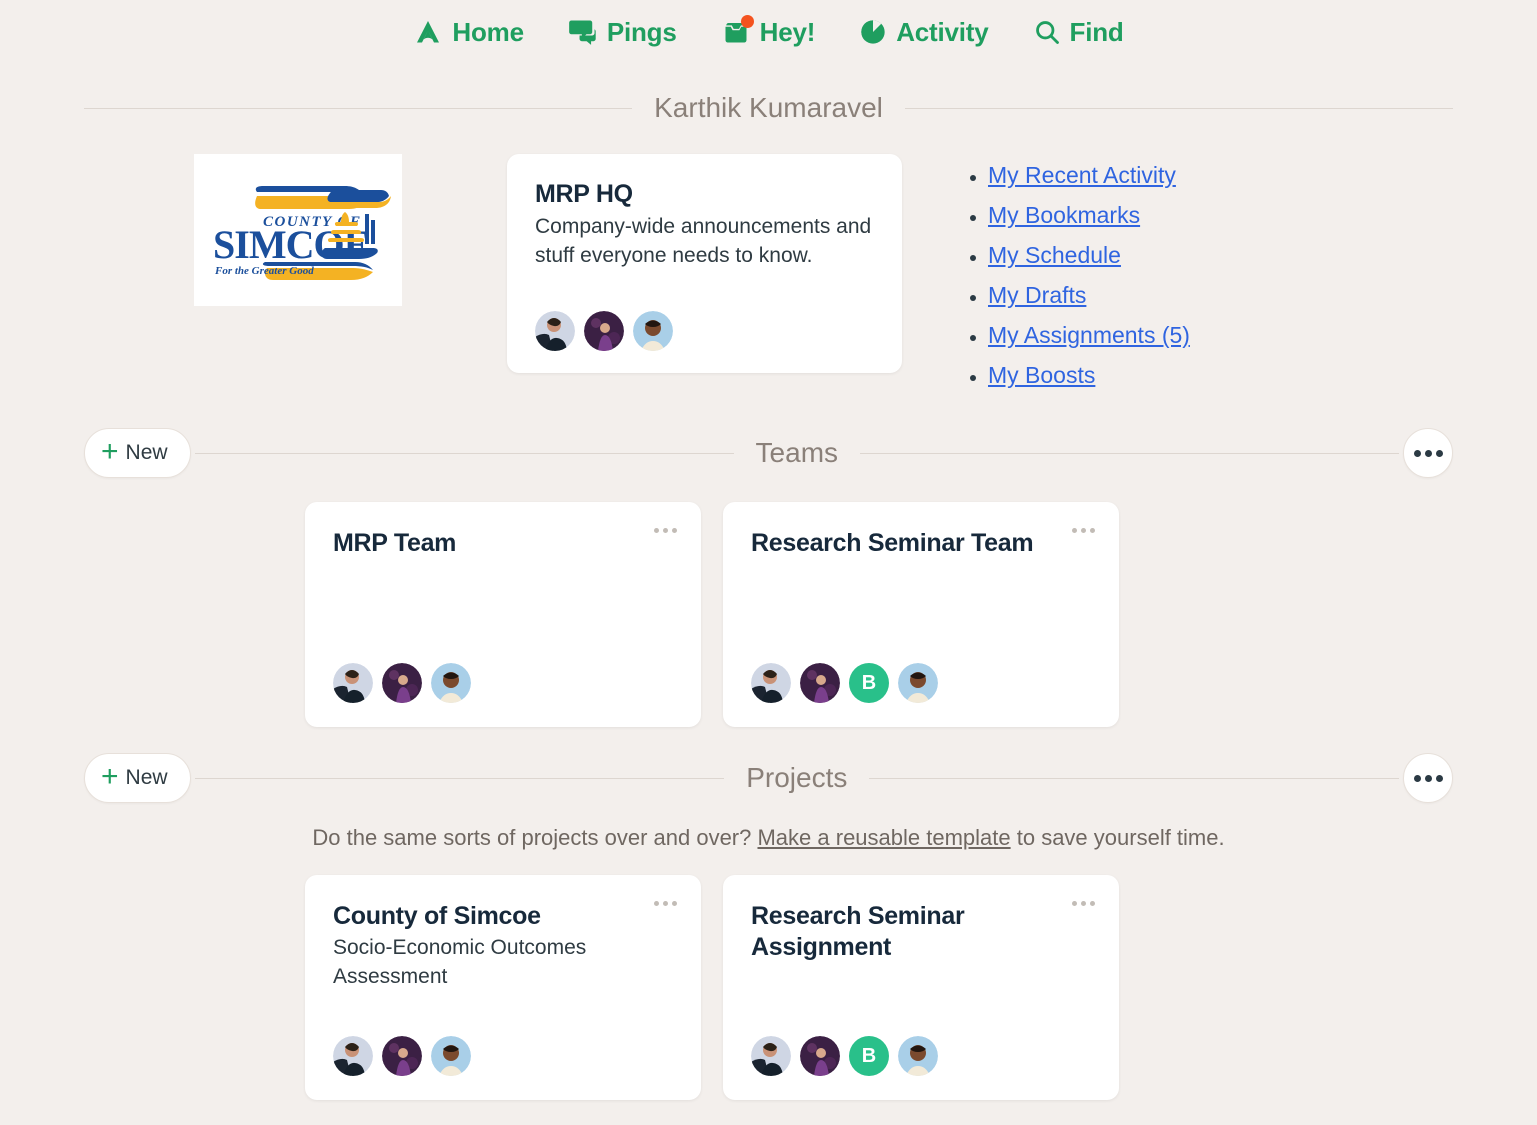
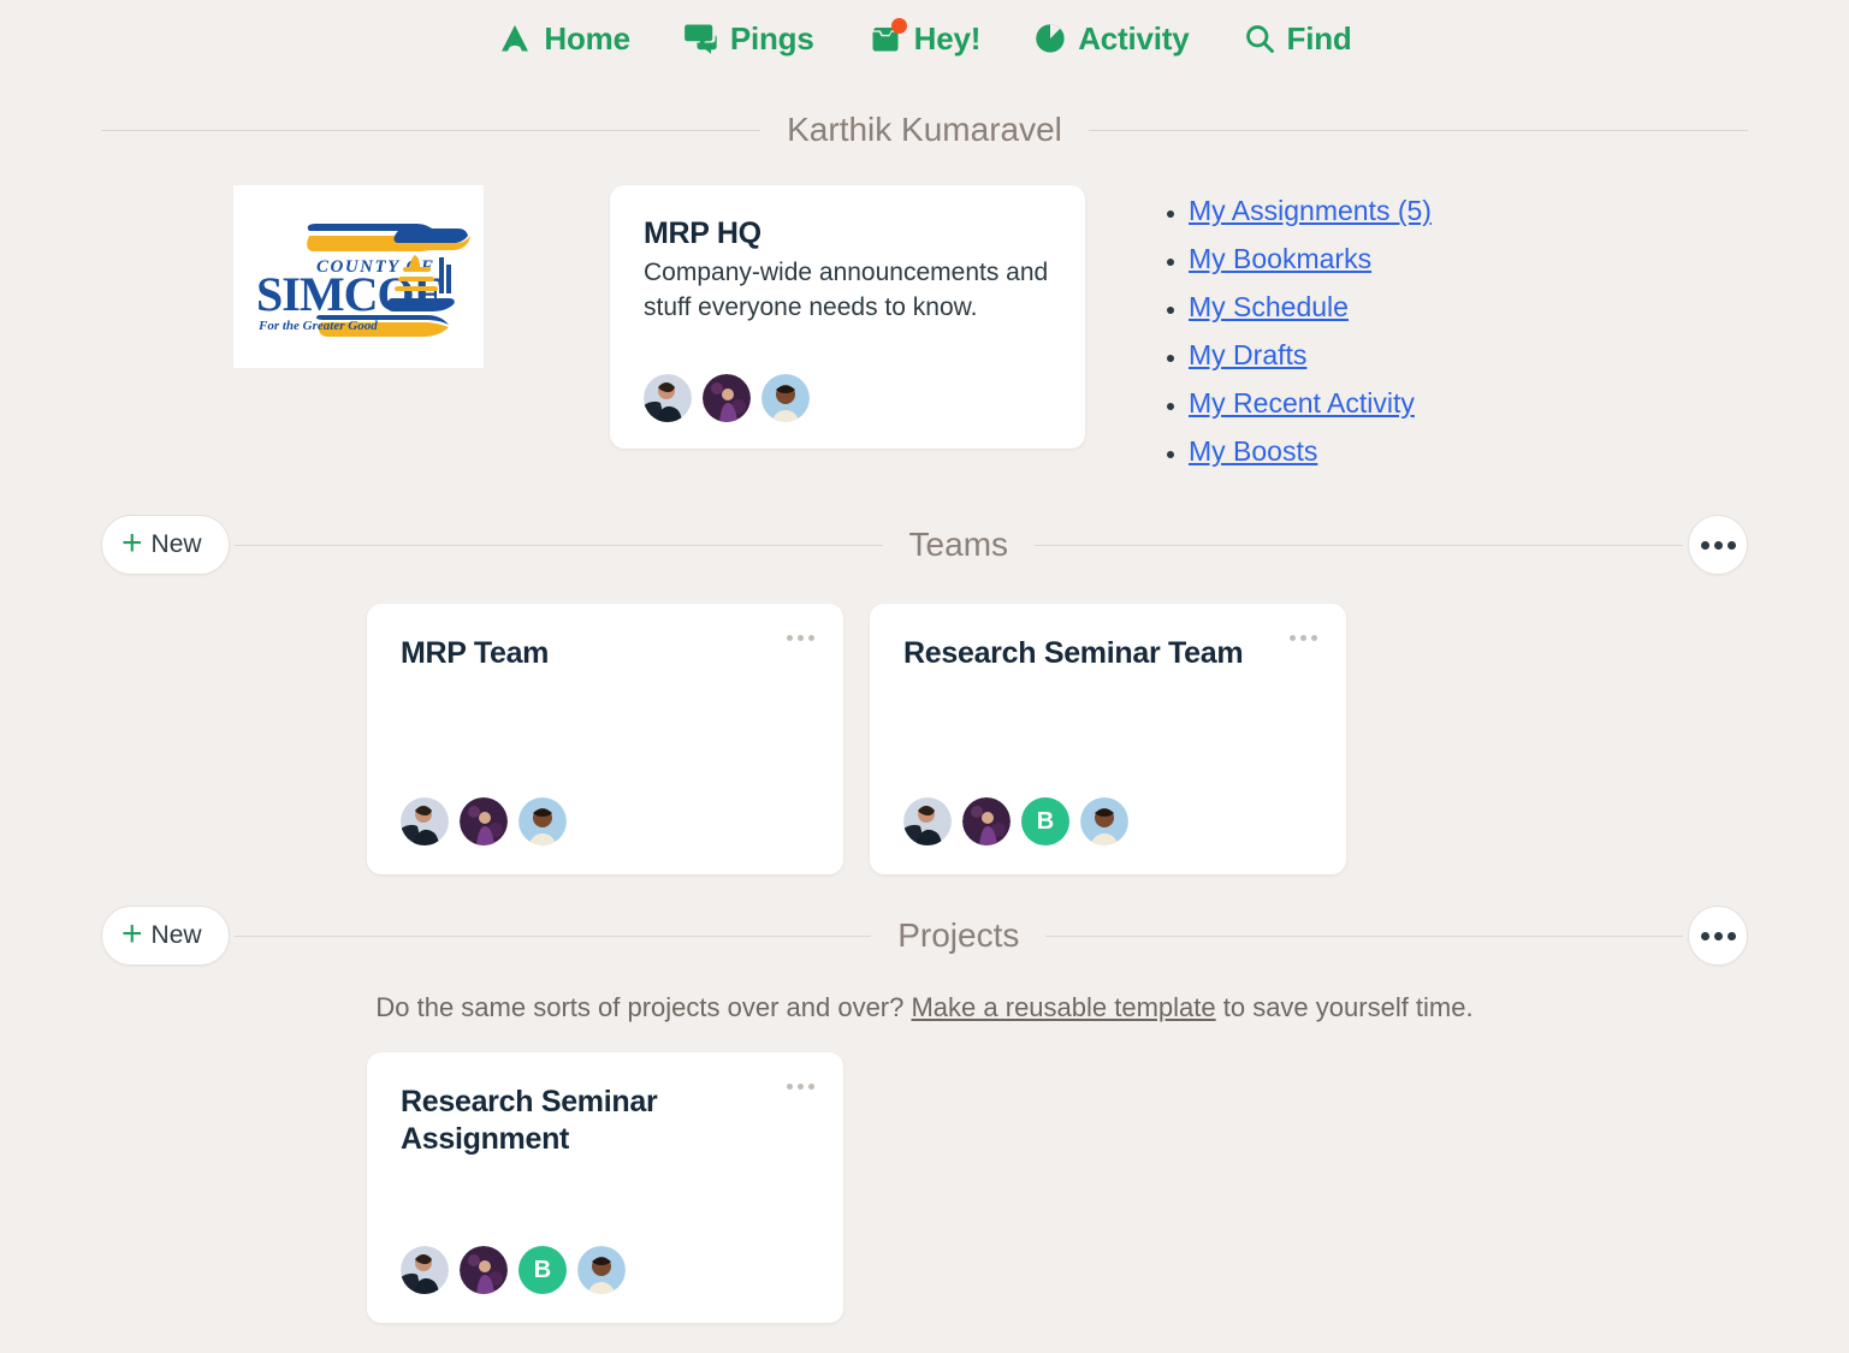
  Home
  Pings
  Hey!
  Activity
  Find
  Karthik Kumaravel
  COUNTYF
  SIMCOE
  For the Greater Good
  MRP HQ
  Company-wide announcements and stuff everyone needs to know.
- My Recent Activity
+ My Assignments (5)
  My Bookmarks
  My Schedule
  My Drafts
- My Assignments (5)
+ My Recent Activity
  My Boosts
  +
  New
  Teams
  MRP Team
  Research Seminar Team
  B
  +
  New
  Projects
  Do the same sorts of projects over and over? Make a reusable template to save yourself time.
- County of Simcoe
- Socio-Economic Outcomes Assessment
  Research Seminar Assignment
  B
